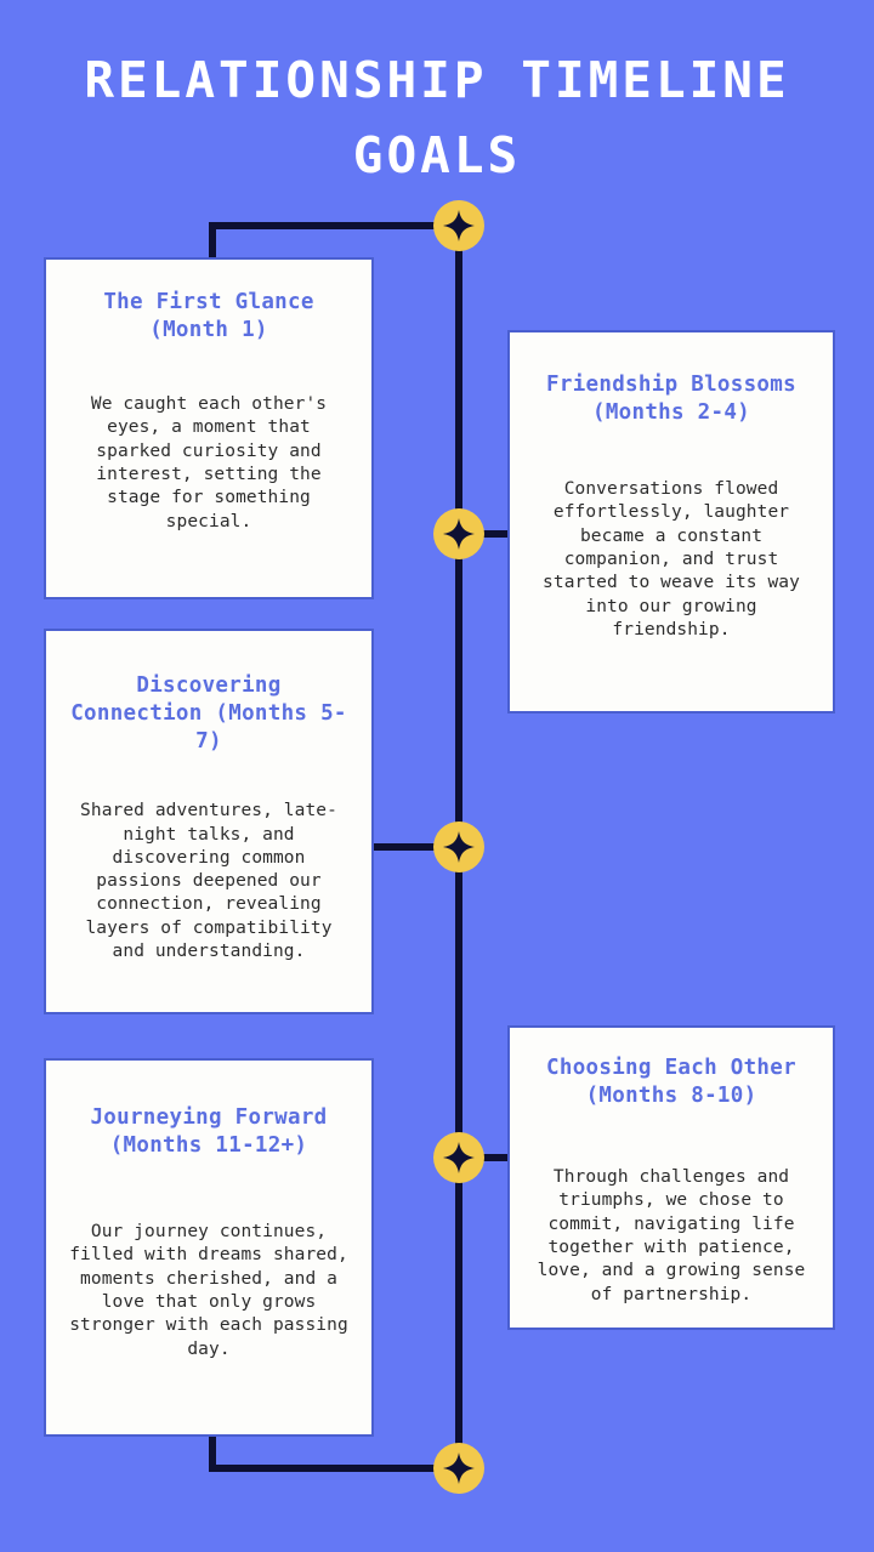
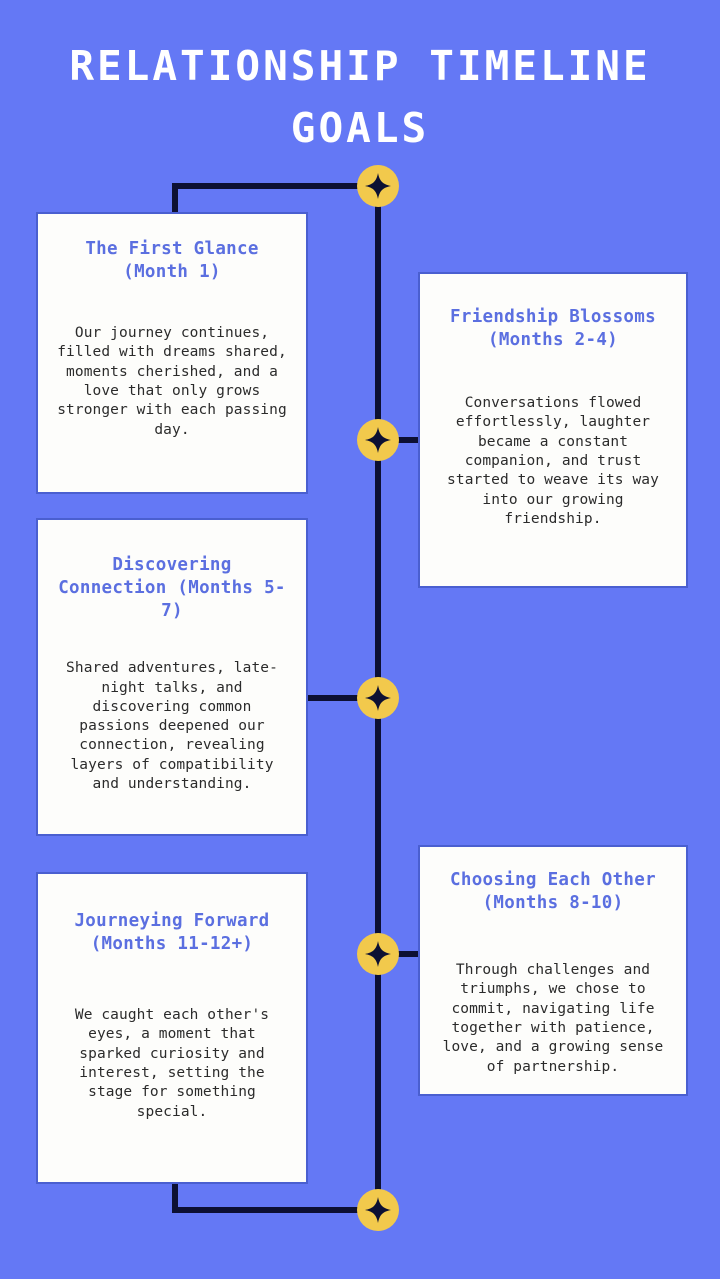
  RELATIONSHIP TIMELINE GOALS
  The First Glance (Month 1)
- We caught each other's eyes, a moment that sparked curiosity and interest, setting the stage for something special.
+ Our journey continues, filled with dreams shared, moments cherished, and a love that only grows stronger with each passing day.
  Friendship Blossoms (Months 2-4)
  Conversations flowed effortlessly, laughter became a constant companion, and trust started to weave its way into our growing friendship.
  Discovering Connection (Months 5-7)
  Shared adventures, late-night talks, and discovering common passions deepened our connection, revealing layers of compatibility and understanding.
  Choosing Each Other (Months 8-10)
  Through challenges and triumphs, we chose to commit, navigating life together with patience, love, and a growing sense of partnership.
  Journeying Forward (Months 11-12+)
- Our journey continues, filled with dreams shared, moments cherished, and a love that only grows stronger with each passing day.
+ We caught each other's eyes, a moment that sparked curiosity and interest, setting the stage for something special.
